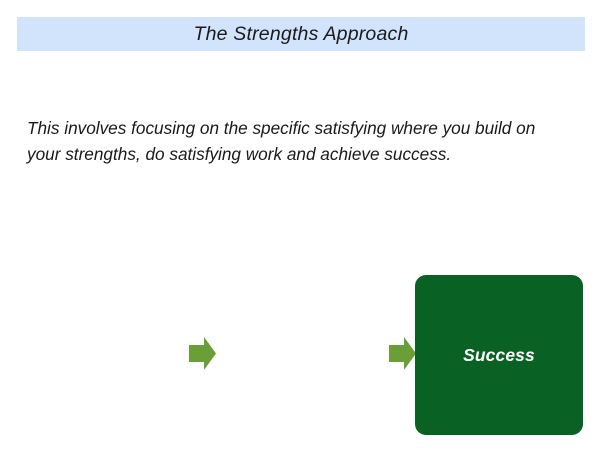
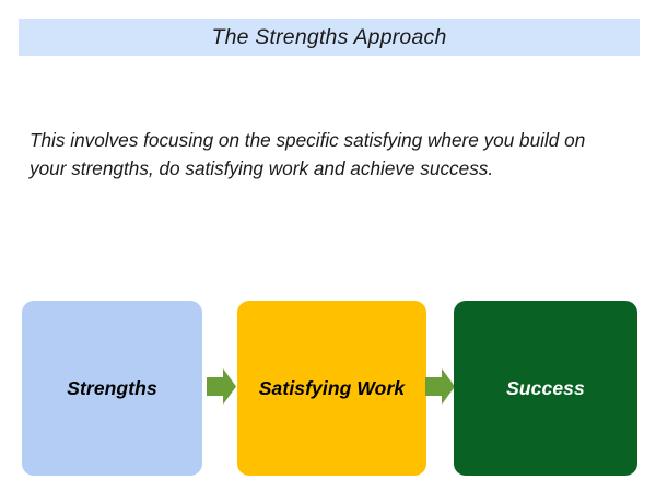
  The Strengths Approach
  This involves focusing on the specific satisfying where you build on your strengths, do satisfying work and achieve success.
+ Strengths
+ Satisfying Work
  Success
